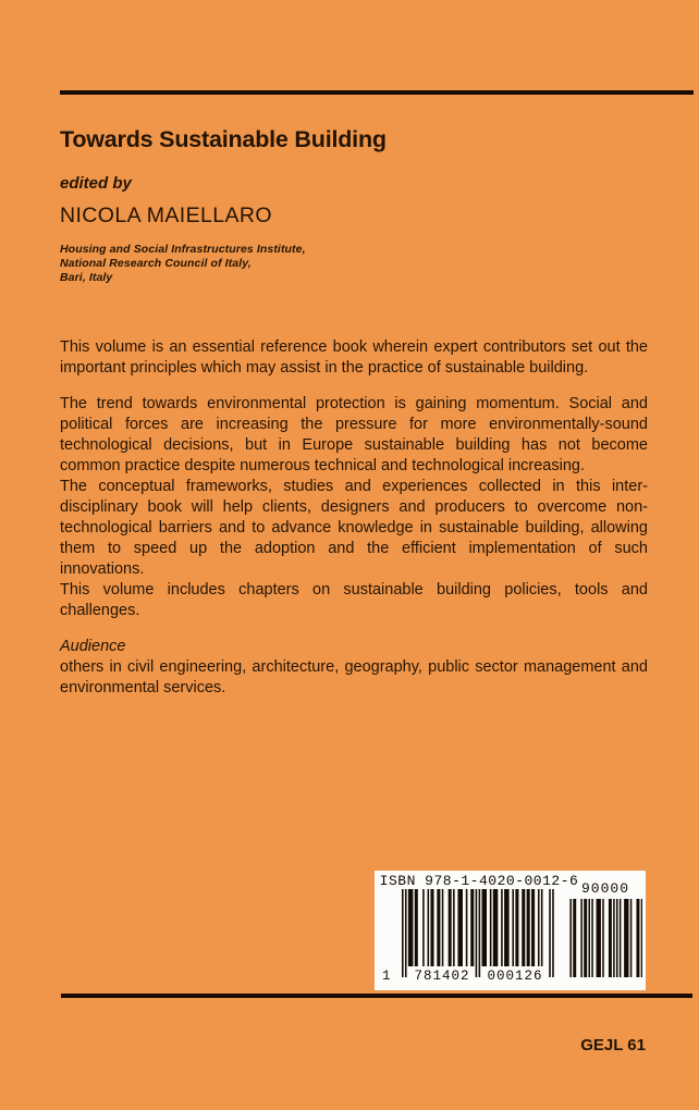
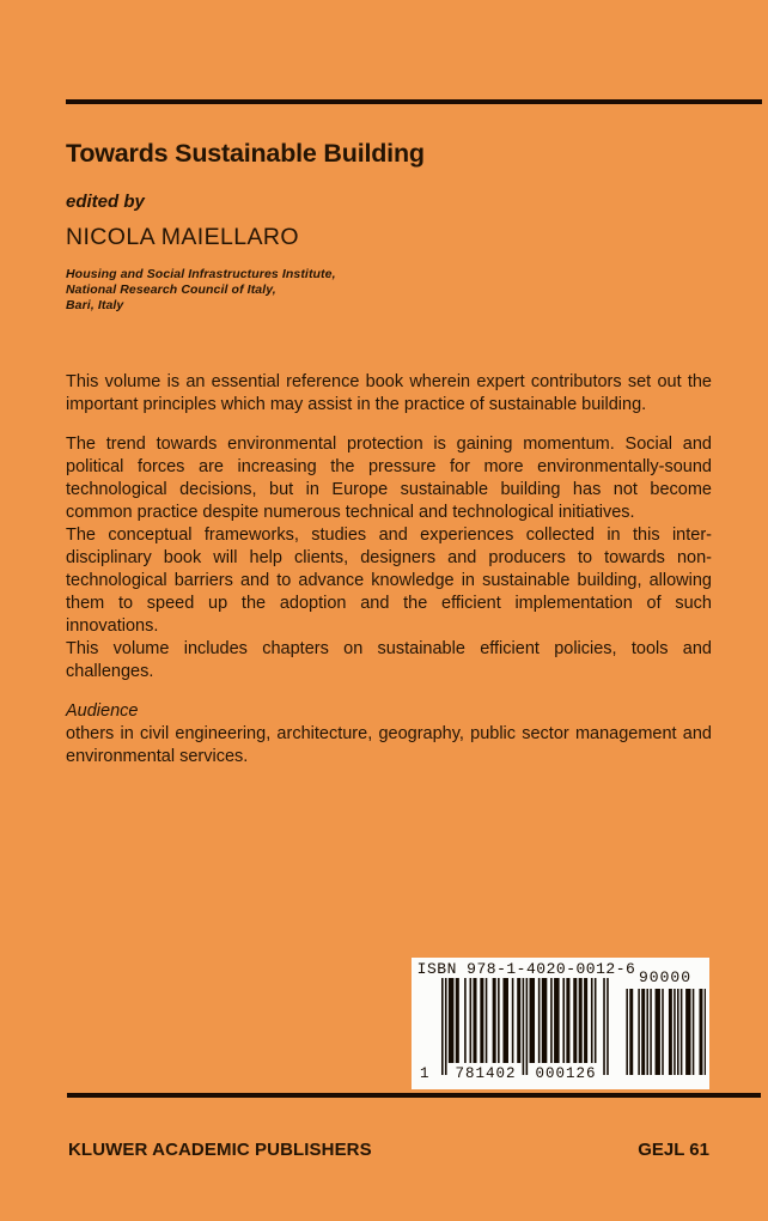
  Towards Sustainable Building
  edited by
  NICOLA MAIELLARO
  Housing and Social Infrastructures Institute,
  National Research Council of Italy,
  Bari, Italy
  This volume is an essential reference book wherein expert contributors set out the
  important principles which may assist in the practice of sustainable building.
  The trend towards environmental protection is gaining momentum. Social and
  political forces are increasing the pressure for more environmentally-sound
  technological decisions, but in Europe sustainable building has not become
- common practice despite numerous technical and technological increasing.
+ common practice despite numerous technical and technological initiatives.
  The conceptual frameworks, studies and experiences collected in this inter-
- disciplinary book will help clients, designers and producers to overcome non-
+ disciplinary book will help clients, designers and producers to towards non-
  technological barriers and to advance knowledge in sustainable building, allowing
  them to speed up the adoption and the efficient implementation of such
  innovations.
- This volume includes chapters on sustainable building policies, tools and
+ This volume includes chapters on sustainable efficient policies, tools and
  challenges.
  Audience
  others in civil engineering, architecture, geography, public sector management and
  environmental services.
  ISBN 978-1-4020-0012-6
  1
  781402
  000126
  90000
+ KLUWER ACADEMIC PUBLISHERS
  GEJL 61
